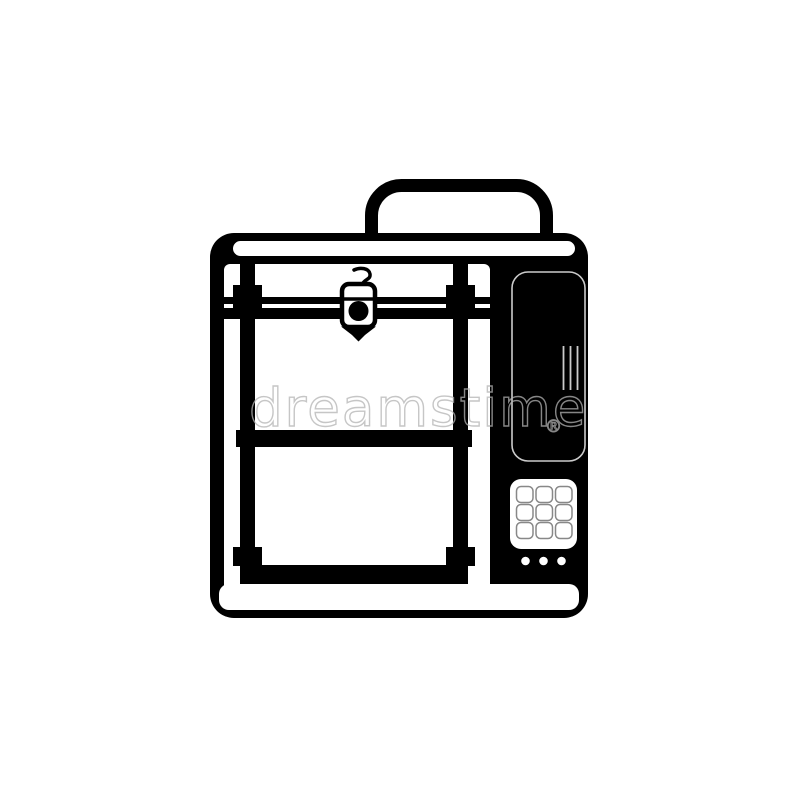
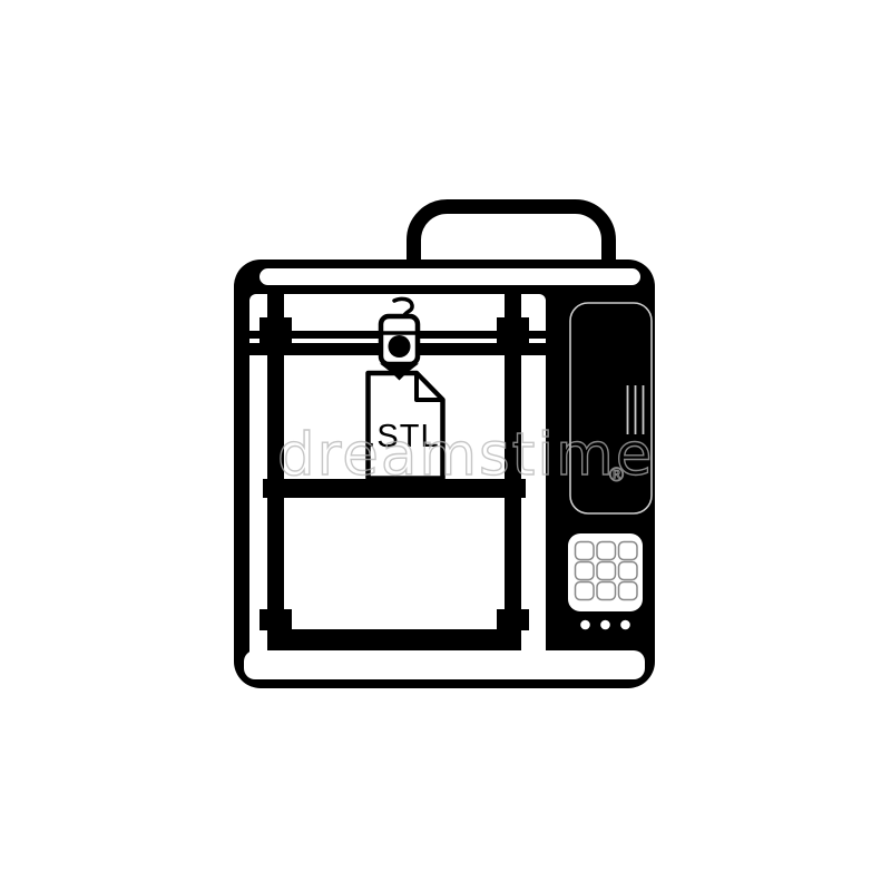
+ .STL
  dreamstime
  ®
